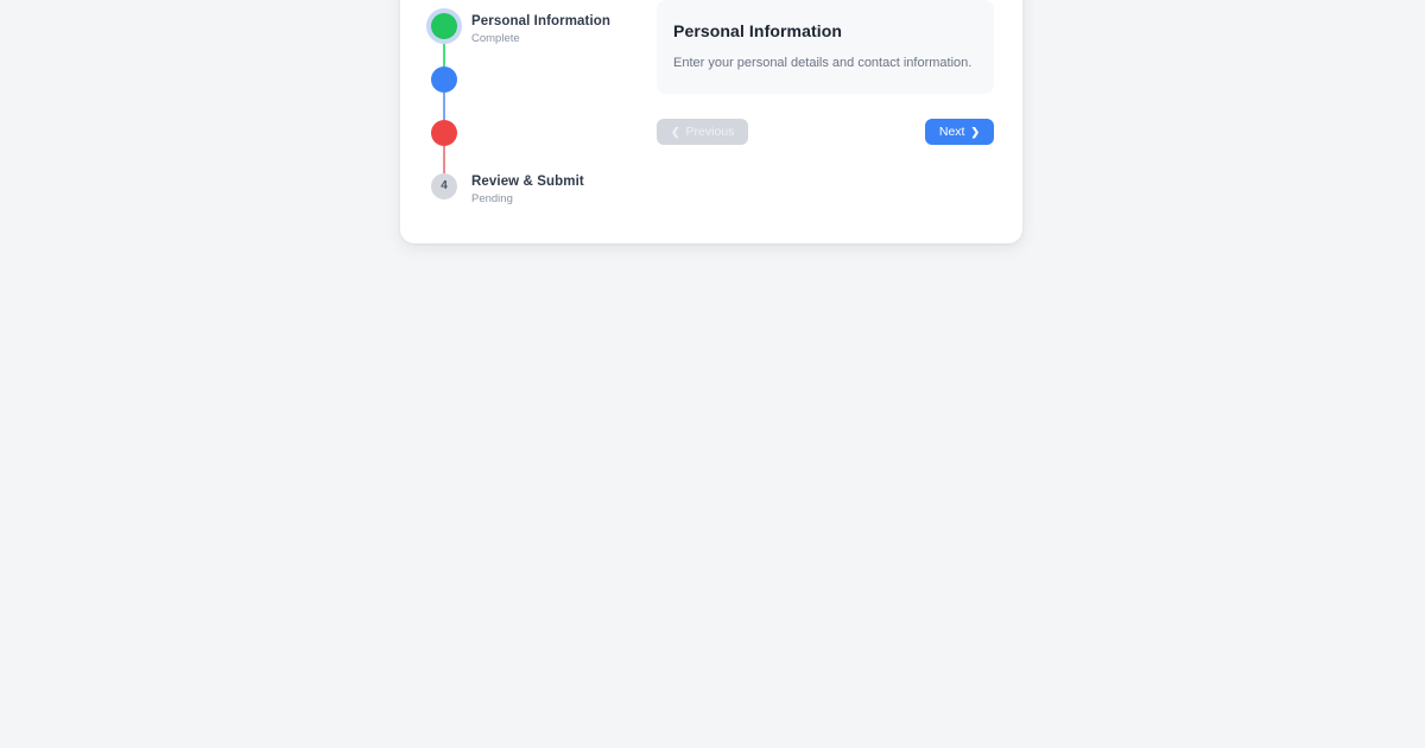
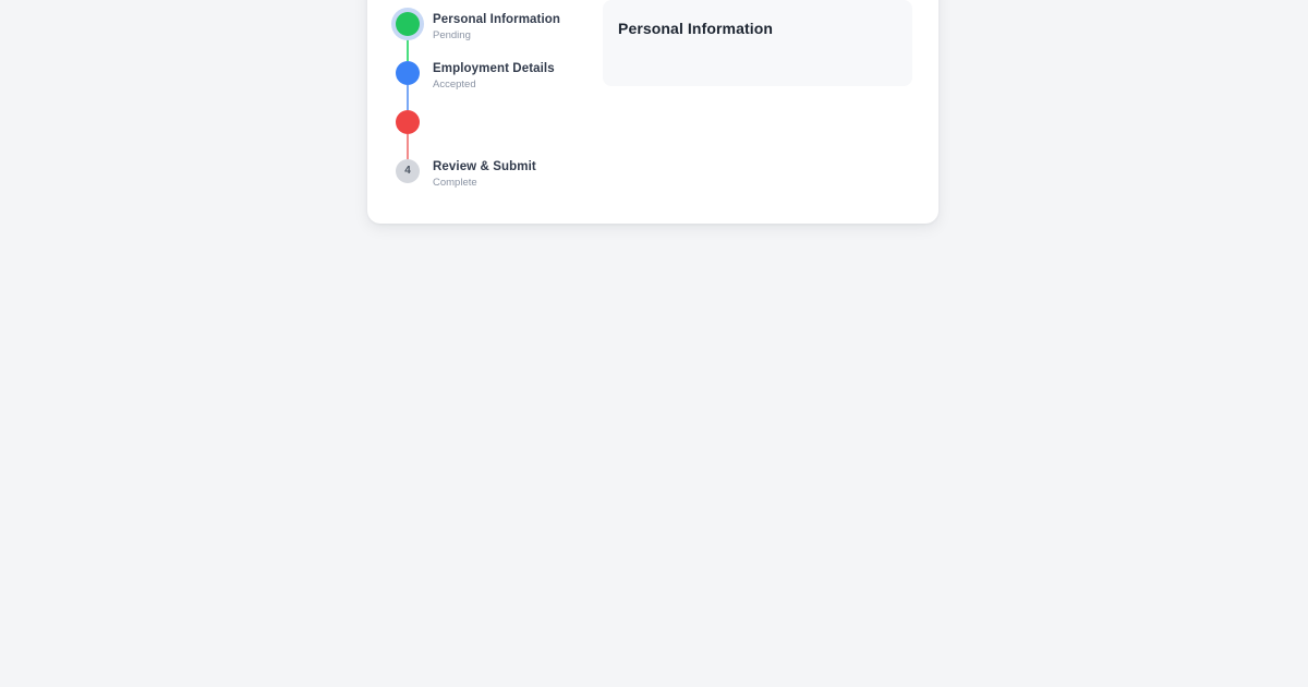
  Personal Information
- Complete
+ Pending
+ Employment Details
+ Accepted
  4
  Review & Submit
- Pending
+ Complete
  Personal Information
- Enter your personal details and contact information.
- ❮
- Previous
- Next
- ❯
